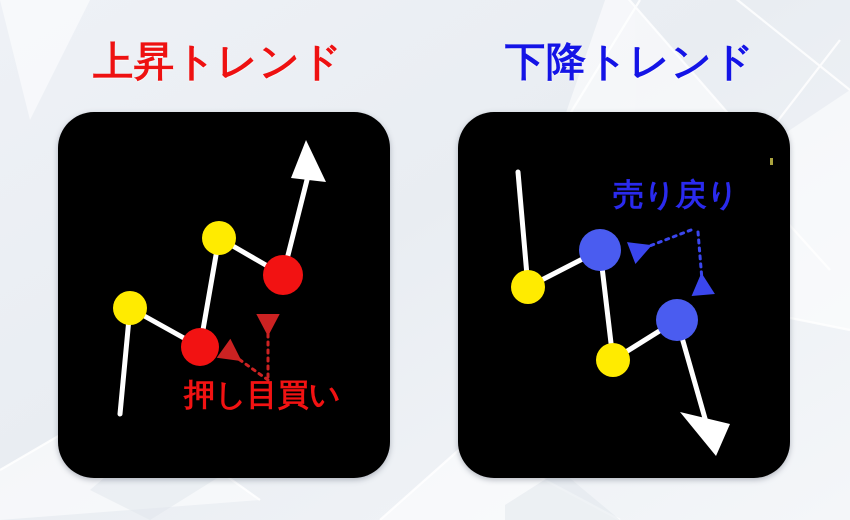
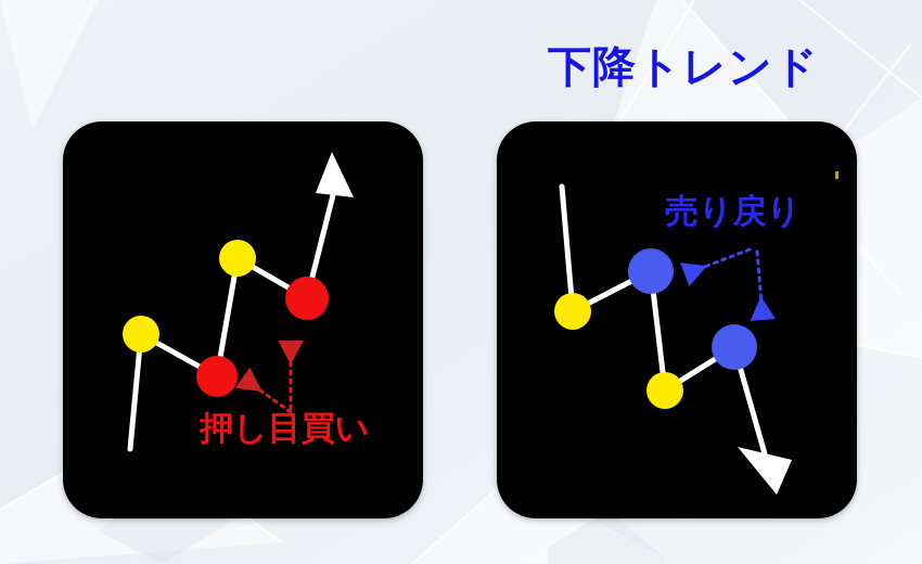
- 上昇トレンド
  下降トレンド
  押し目買い
  売り戻り
